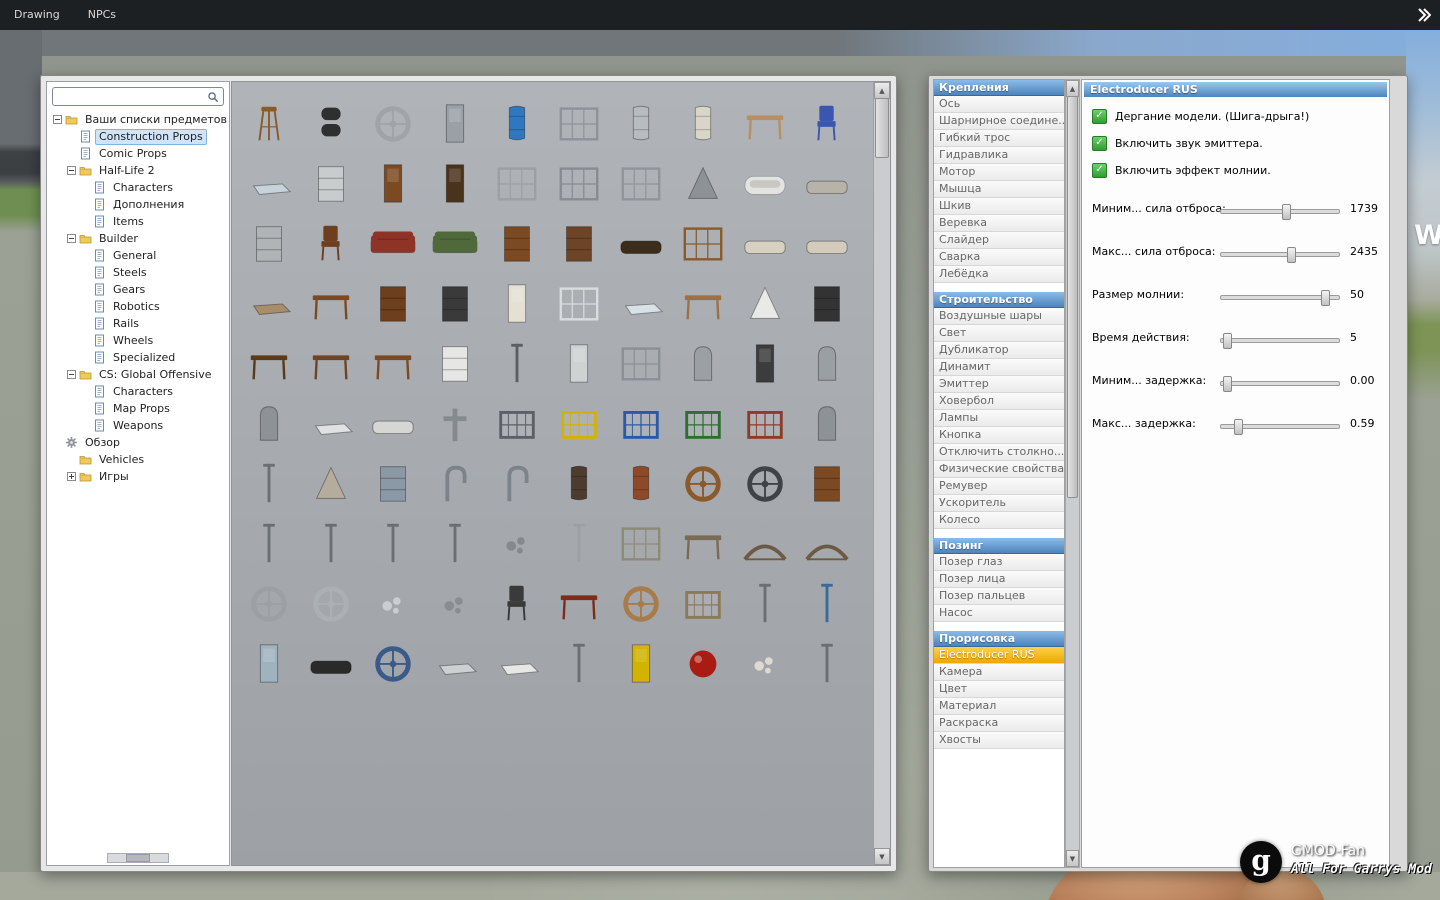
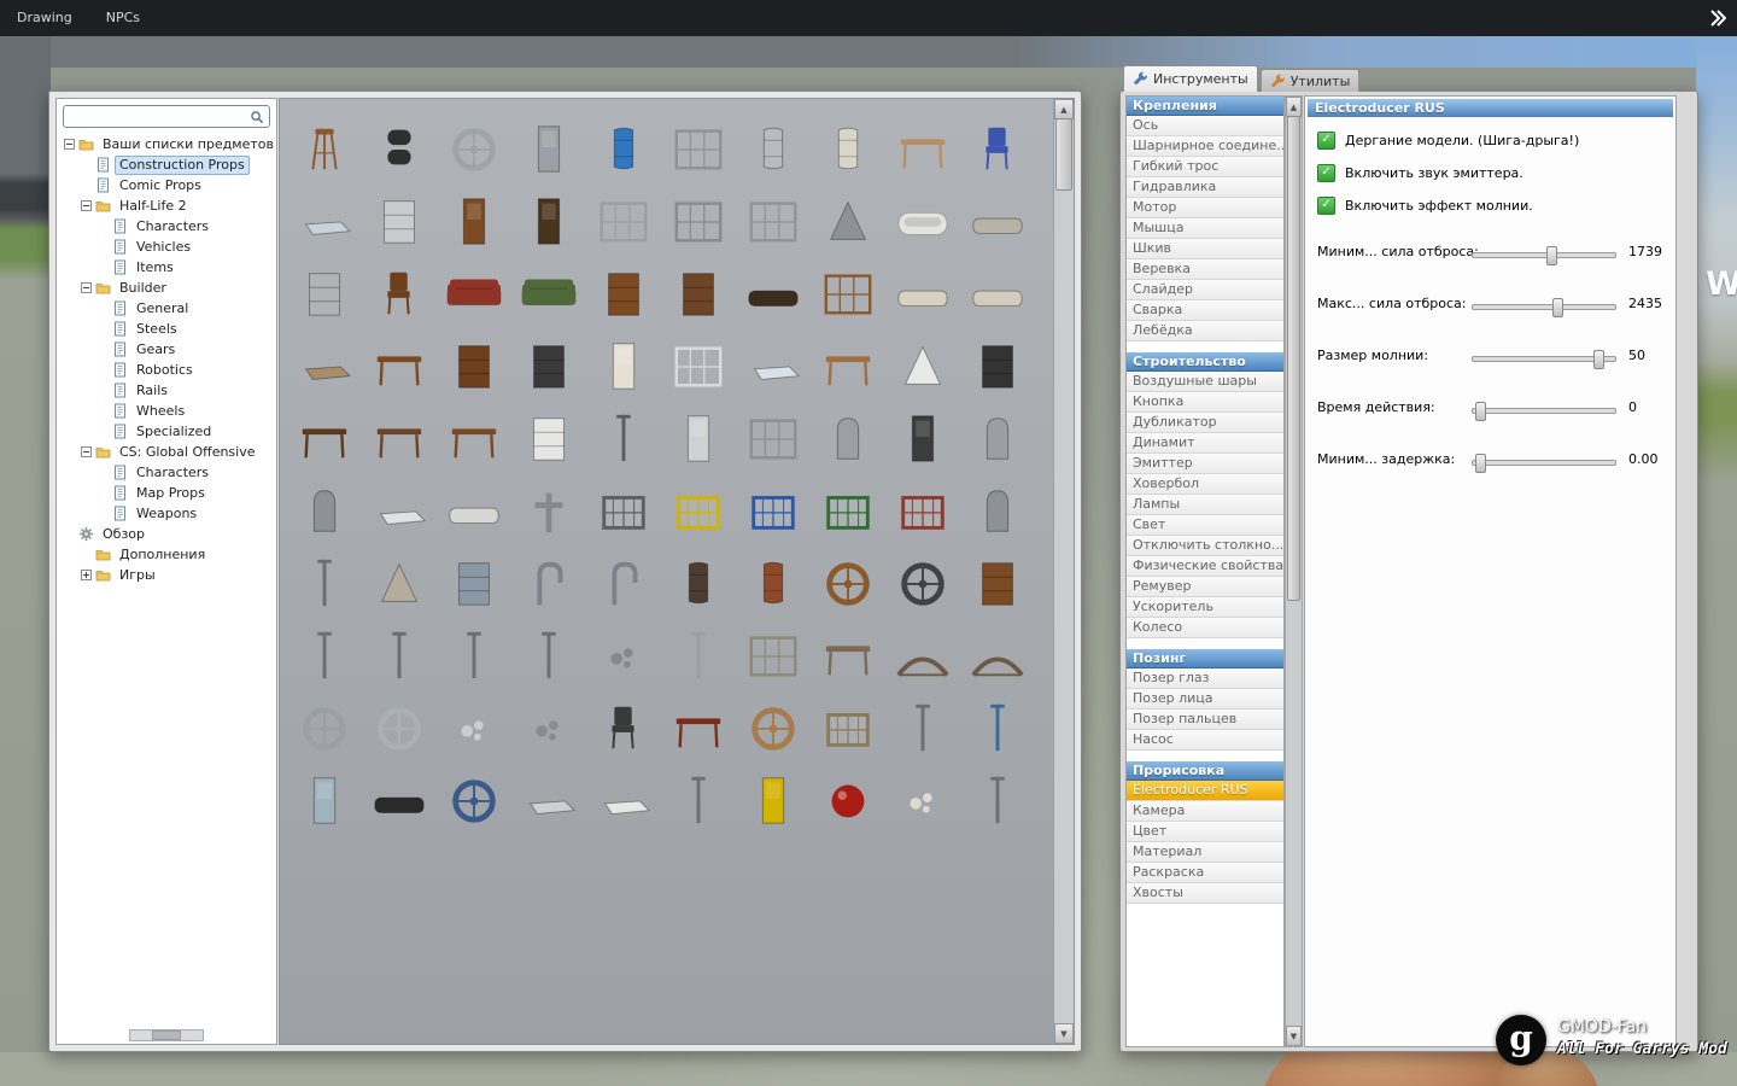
  Drawing
  NPCs
  Ваши списки предметов
  Construction Props
  Comic Props
  Half-Life 2
  Characters
- Дополнения
+ Vehicles
  Items
  Builder
  General
  Steels
  Gears
  Robotics
  Rails
  Wheels
  Specialized
  CS: Global Offensive
  Characters
  Map Props
  Weapons
  Обзор
- Vehicles
+ Дополнения
  Игры
  ▲
  ▼
+ Инструменты
+ Утилиты
  Крепления
  Ось
  Шарнирное соедине..
  Гибкий трос
  Гидравлика
  Мотор
  Мышца
  Шкив
  Веревка
  Слайдер
  Сварка
  Лебёдка
  Строительство
  Воздушные шары
- Свет
+ Кнопка
  Дубликатор
  Динамит
  Эмиттер
  Ховербол
  Лампы
- Кнопка
+ Свет
  Отключить столкно...
  Физические свойства
  Ремувер
  Ускоритель
  Колесо
  Позинг
  Позер глаз
  Позер лица
  Позер пальцев
  Насос
  Прорисовка
  Electroducer RUS
  Камера
  Цвет
  Материал
  Раскраска
  Хвосты
  ▲
  ▼
  Electroducer RUS
  ✓
  Дергание модели. (Шига-дрыга!)
  ✓
  Включить звук эмиттера.
  ✓
  Включить эффект молнии.
  Миним... сила отброса
  1739
  Макс... сила отброса:
  2435
  Размер молнии:
  50
  Время действия:
- 5
+ 0
  Миним... задержка:
  0.00
- Макс... задержка:
- 0.59
  g
  GMOD-Fan
  All For Garrys Mod
